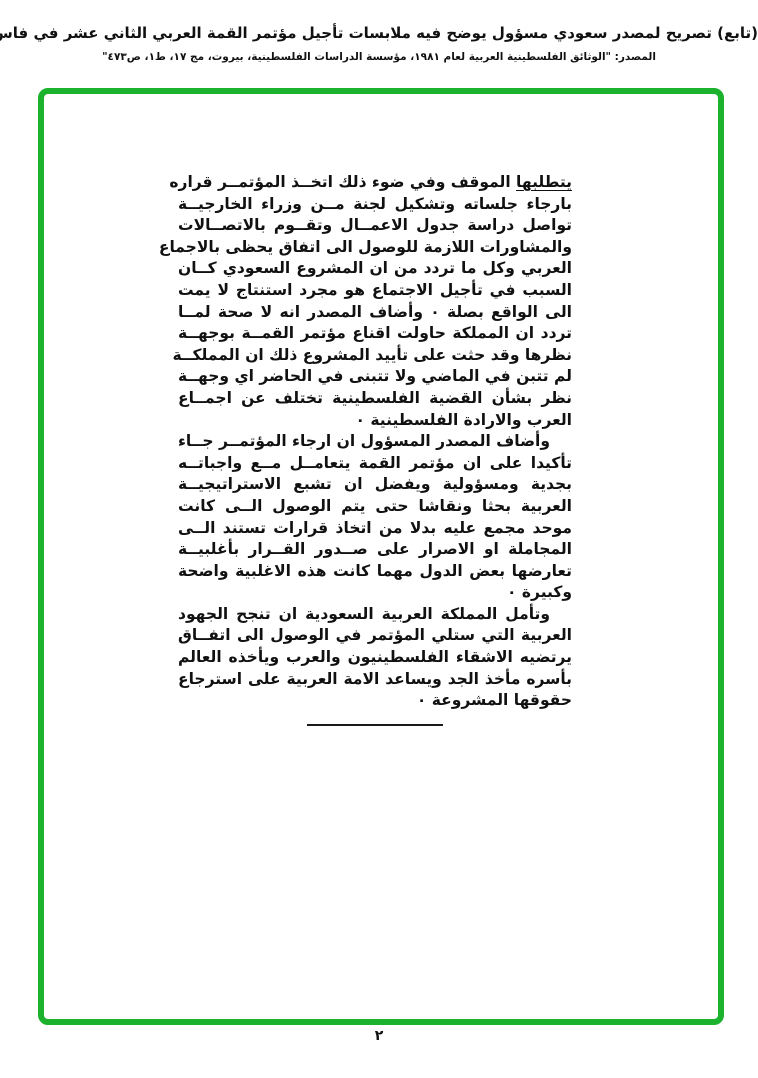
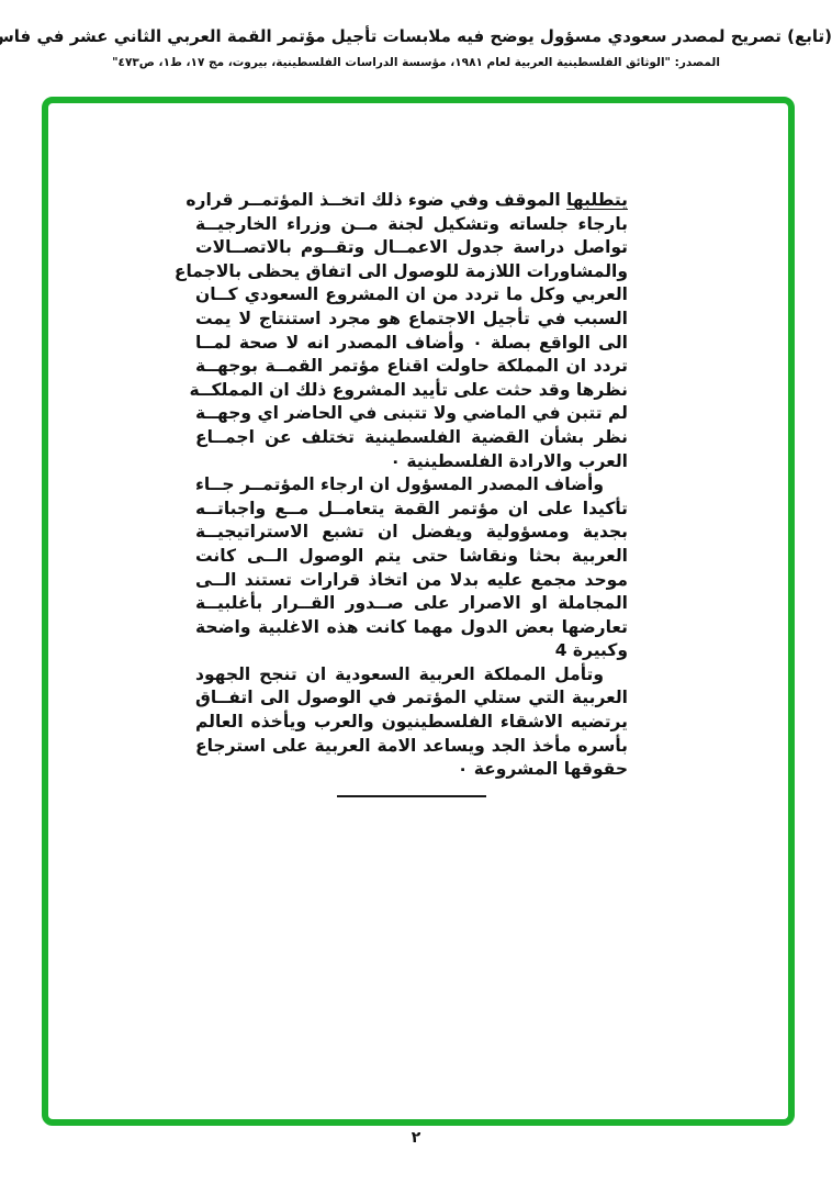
  (تابع) تصريح لمصدر سعودي مسؤول يوضح فيه ملابسات تأجيل مؤتمر القمة العربي الثاني عشر في فاس
  المصدر: "الوثائق الفلسطينية العربية لعام ١٩٨١، مؤسسة الدراسات الفلسطينية، بيروت، مج ١٧، ط١، ص٤٧٣"
  يتطلبها الموقف وفي ضوء ذلك اتخــذ المؤتمــر قراره
  بارجاء جلساته وتشكيل لجنة مــن وزراء الخارجيــة
  تواصل دراسة جدول الاعمــال وتقــوم بالاتصــالات
  والمشاورات اللازمة للوصول الى اتفاق يحظى بالاجماع
  العربي وكل ما تردد من ان المشروع السعودي كــان
  السبب في تأجيل الاجتماع هو مجرد استنتاج لا يمت
  الى الواقع بصلة ٠ وأضاف المصدر انه لا صحة لمــا
  تردد ان المملكة حاولت اقناع مؤتمر القمــة بوجهــة
  نظرها وقد حثت على تأييد المشروع ذلك ان المملكــة
  لم تتبن في الماضي ولا تتبنى في الحاضر اي وجهــة
  نظر بشأن القضية الفلسطينية تختلف عن اجمــاع
  العرب والارادة الفلسطينية ٠
  وأضاف المصدر المسؤول ان ارجاء المؤتمــر جــاء
  تأكيدا على ان مؤتمر القمة يتعامــل مــع واجباتــه
  بجدية ومسؤولية ويفضل ان تشبع الاستراتيجيــة
  العربية بحثا ونقاشا حتى يتم الوصول الــى كانت
  موحد مجمع عليه بدلا من اتخاذ قرارات تستند الــى
  المجاملة او الاصرار على صــدور القــرار بأغلبيــة
  تعارضها بعض الدول مهما كانت هذه الاغلبية واضحة
- وكبيرة ٠
+ وكبيرة 4
  وتأمل المملكة العربية السعودية ان تنجح الجهود
  العربية التي ستلي المؤتمر في الوصول الى اتفــاق
  يرتضيه الاشقاء الفلسطينيون والعرب ويأخذه العالم
  بأسره مأخذ الجد ويساعد الامة العربية على استرجاع
  حقوقها المشروعة ٠
  ٢
